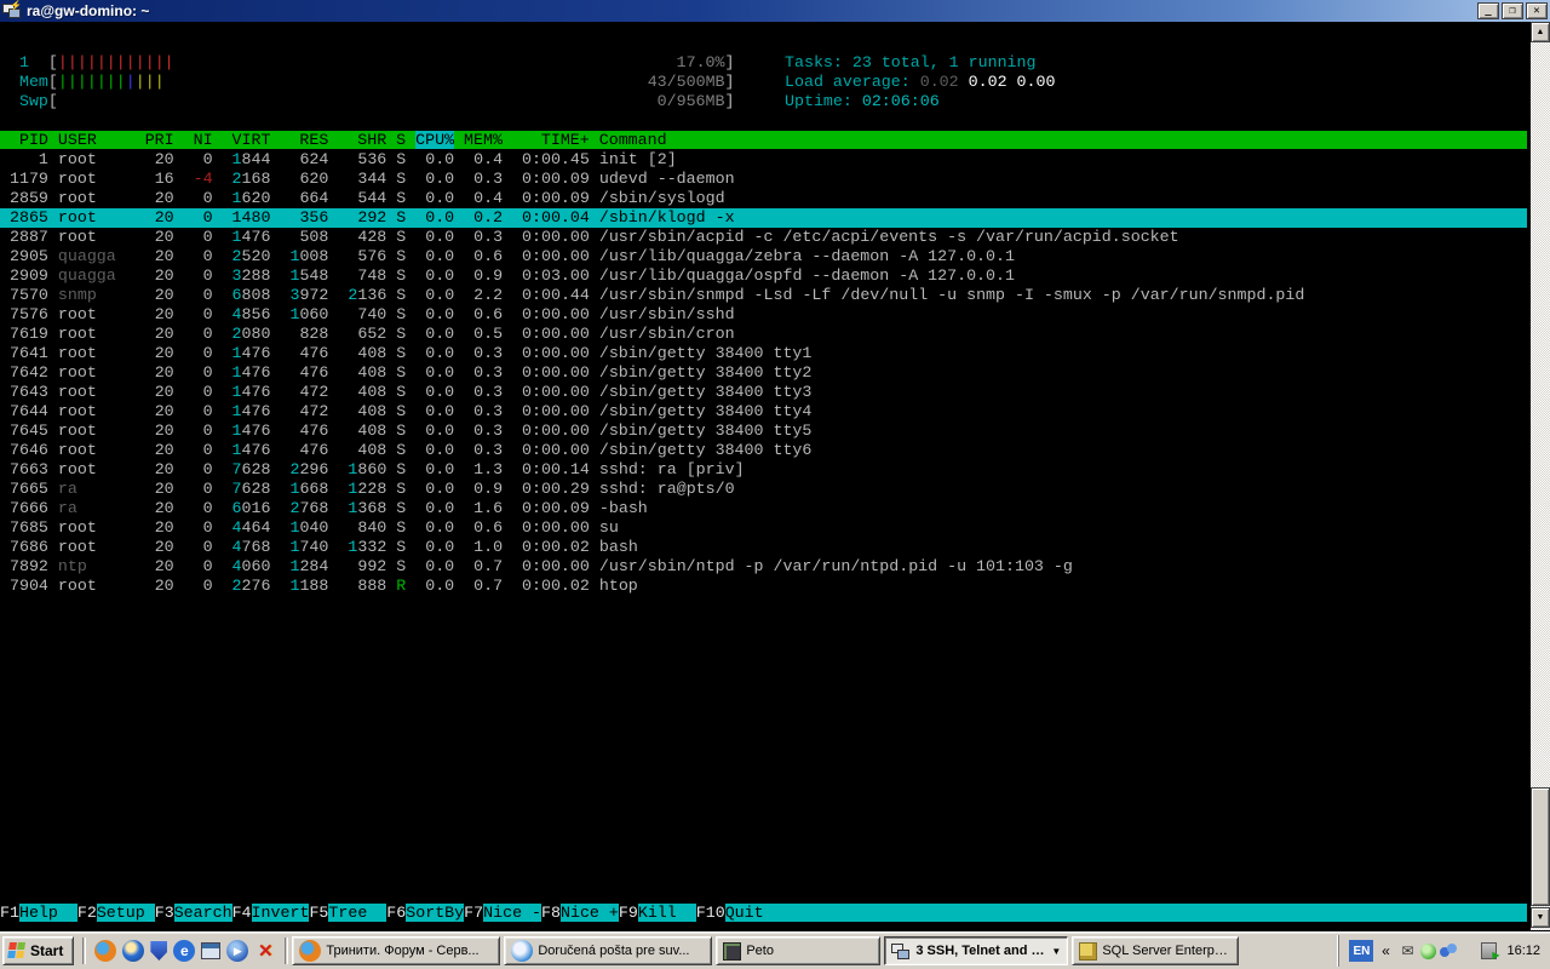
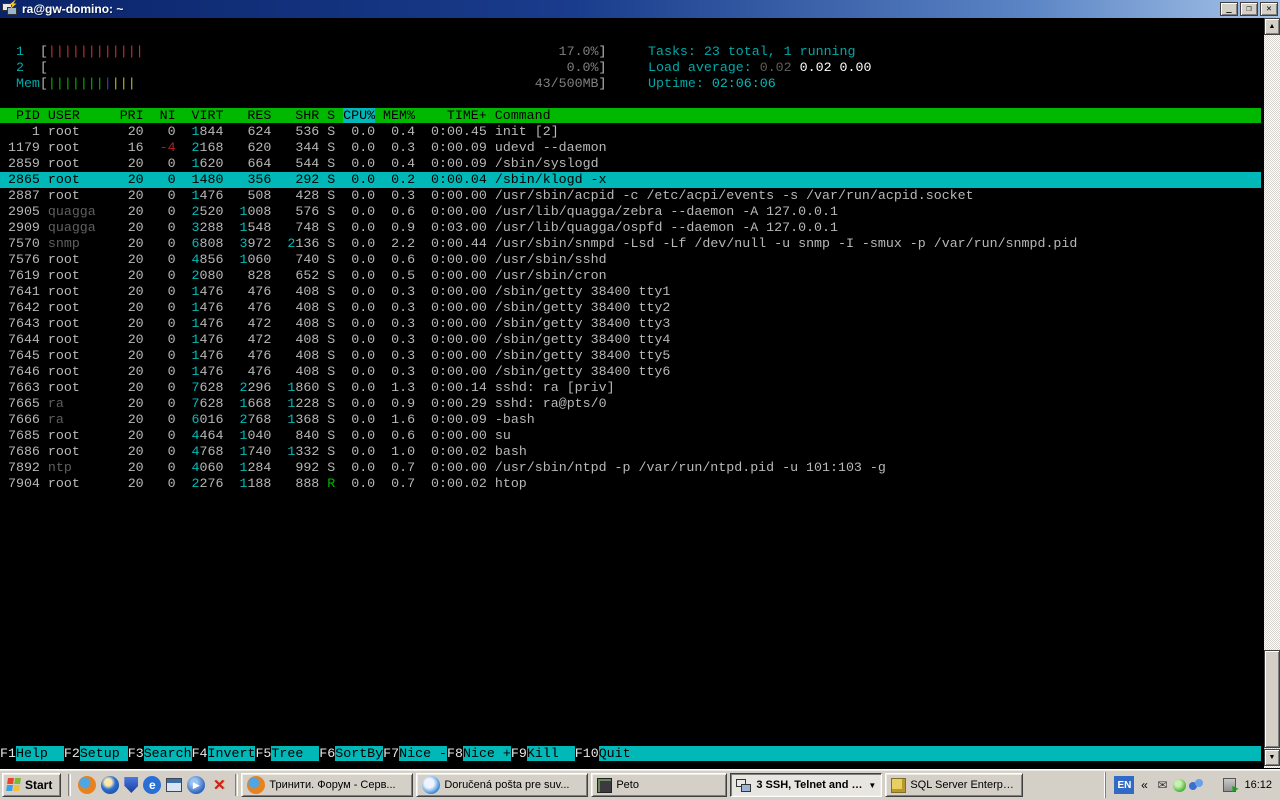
  ⚡
  ra@gw-domino: ~
  _
  ❐
  ✕
  1 [|||||||||||| 17.0%]
+ 2 [ 0.0%]
  Mem[||||||||||| 43/500MB]
- Swp[ 0/956MB]
  PID USER PRI NI VIRT RES SHR S CPU% MEM% TIME+ Command
  1 root 20 0 1844 624 536 S 0.0 0.4 0:00.45 init [2]
  1179 root 16 -4 2168 620 344 S 0.0 0.3 0:00.09 udevd --daemon
  2859 root 20 0 1620 664 544 S 0.0 0.4 0:00.09 /sbin/syslogd
  2865 root 20 0 1480 356 292 S 0.0 0.2 0:00.04 /sbin/klogd -x
  2887 root 20 0 1476 508 428 S 0.0 0.3 0:00.00 /usr/sbin/acpid -c /etc/acpi/events -s /var/run/acpid.socket
  2905 quagga 20 0 2520 1008 576 S 0.0 0.6 0:00.00 /usr/lib/quagga/zebra --daemon -A 127.0.0.1
  2909 quagga 20 0 3288 1548 748 S 0.0 0.9 0:03.00 /usr/lib/quagga/ospfd --daemon -A 127.0.0.1
  7570 snmp 20 0 6808 3972 2136 S 0.0 2.2 0:00.44 /usr/sbin/snmpd -Lsd -Lf /dev/null -u snmp -I -smux -p /var/run/snmpd.pid
  7576 root 20 0 4856 1060 740 S 0.0 0.6 0:00.00 /usr/sbin/sshd
  7619 root 20 0 2080 828 652 S 0.0 0.5 0:00.00 /usr/sbin/cron
  7641 root 20 0 1476 476 408 S 0.0 0.3 0:00.00 /sbin/getty 38400 tty1
  7642 root 20 0 1476 476 408 S 0.0 0.3 0:00.00 /sbin/getty 38400 tty2
  7643 root 20 0 1476 472 408 S 0.0 0.3 0:00.00 /sbin/getty 38400 tty3
  7644 root 20 0 1476 472 408 S 0.0 0.3 0:00.00 /sbin/getty 38400 tty4
  7645 root 20 0 1476 476 408 S 0.0 0.3 0:00.00 /sbin/getty 38400 tty5
  7646 root 20 0 1476 476 408 S 0.0 0.3 0:00.00 /sbin/getty 38400 tty6
  7663 root 20 0 7628 2296 1860 S 0.0 1.3 0:00.14 sshd: ra [priv]
  7665 ra 20 0 7628 1668 1228 S 0.0 0.9 0:00.29 sshd: ra@pts/0
  7666 ra 20 0 6016 2768 1368 S 0.0 1.6 0:00.09 -bash
  7685 root 20 0 4464 1040 840 S 0.0 0.6 0:00.00 su
  7686 root 20 0 4768 1740 1332 S 0.0 1.0 0:00.02 bash
  7892 ntp 20 0 4060 1284 992 S 0.0 0.7 0:00.00 /usr/sbin/ntpd -p /var/run/ntpd.pid -u 101:103 -g
  7904 root 20 0 2276 1188 888 R 0.0 0.7 0:00.02 htop
  Tasks: 23 total, 1 running
  Load average: 0.02 0.02 0.00
  Uptime: 02:06:06
  F1Help F2Setup F3SearchF4InvertF5Tree F6SortByF7Nice -F8Nice +F9Kill F10Quit
  Start
  e
  ▶
  ✕
  Тринити. Форум - Серв...
  Doručená pošta pre suv...
  Peto
  3 SSH, Telnet and Rl.
  ▼
  SQL Server Enterpris
  EN
  «
  ✉
  16:12
